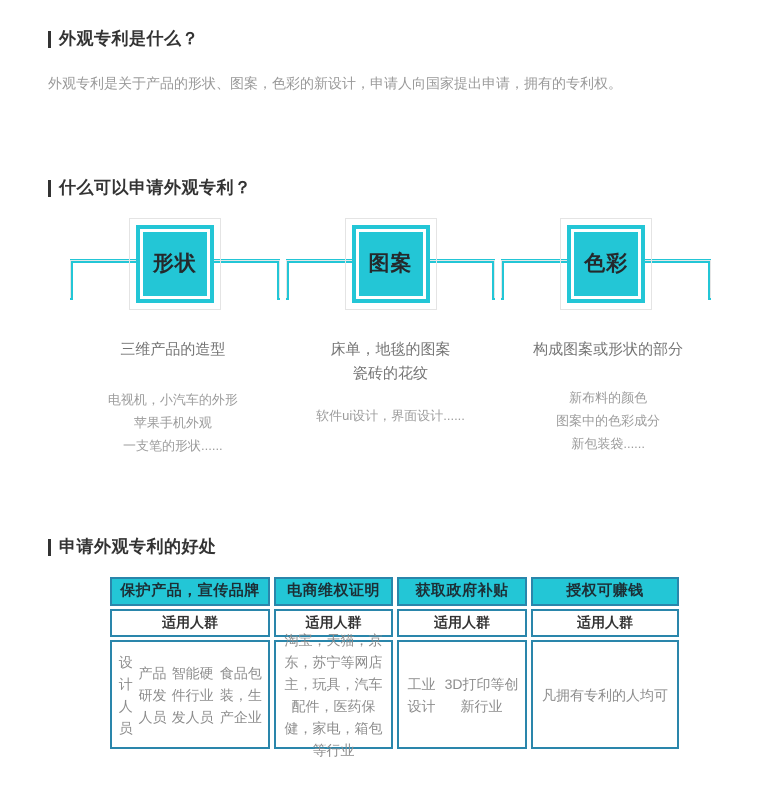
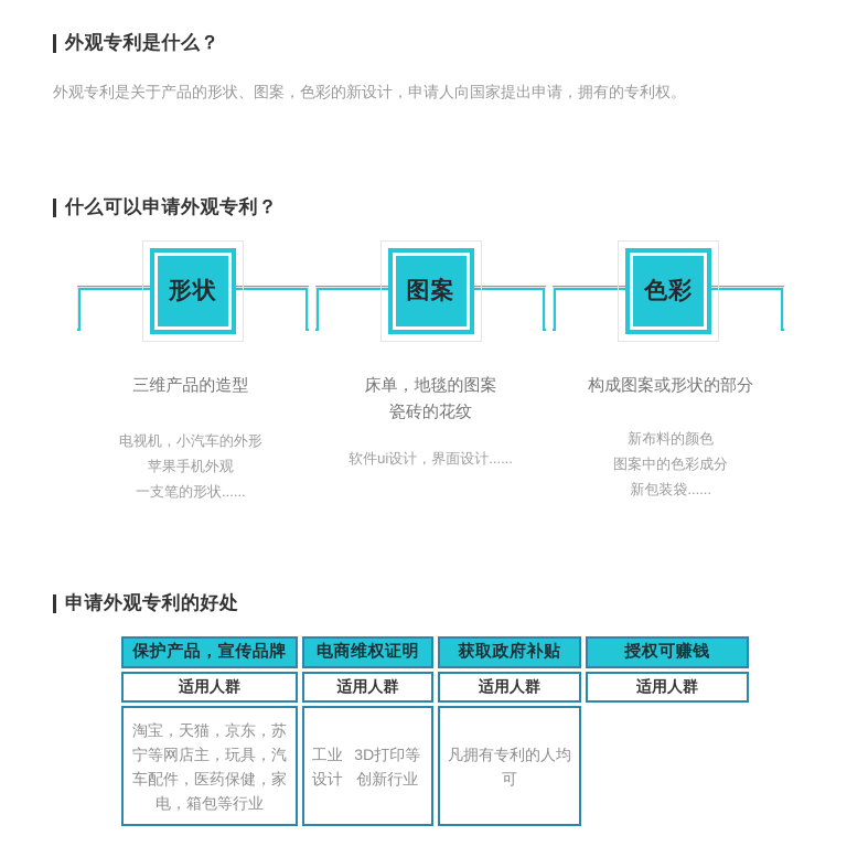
  外观专利是什么？
  外观专利是关于产品的形状、图案，色彩的新设计，申请人向国家提出申请，拥有的专利权。
  什么可以申请外观专利？
  形状
  图案
  色彩
  三维产品的造型
  电视机，小汽车的外形
  苹果手机外观
  一支笔的形状......
  床单，地毯的图案
  瓷砖的花纹
  软件ui设计，界面设计......
  构成图案或形状的部分
  新布料的颜色
  图案中的色彩成分
  新包装袋......
  申请外观专利的好处
  保护产品，宣传品牌
  电商维权证明
  获取政府补贴
  授权可赚钱
  适用人群
  适用人群
  适用人群
  适用人群
- 设计人员
- 产品研发人员
- 智能硬件行业发人员
- 食品包装，生产企业
  淘宝，天猫，京东，苏宁等网店主，玩具，汽车配件，医药保健，家电，箱包等行业
  工业设计
  3D打印等创新行业
  凡拥有专利的人均可
